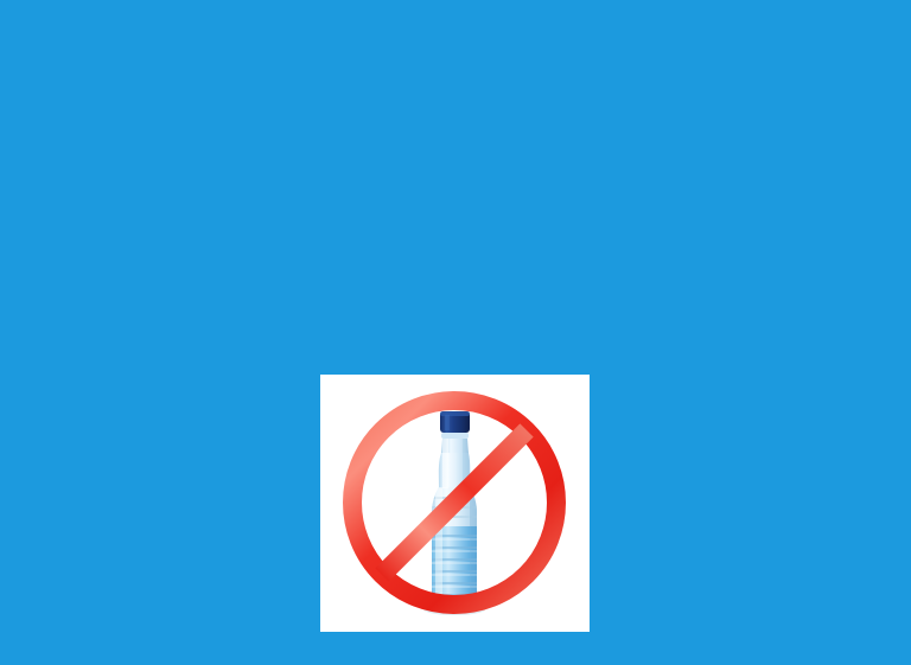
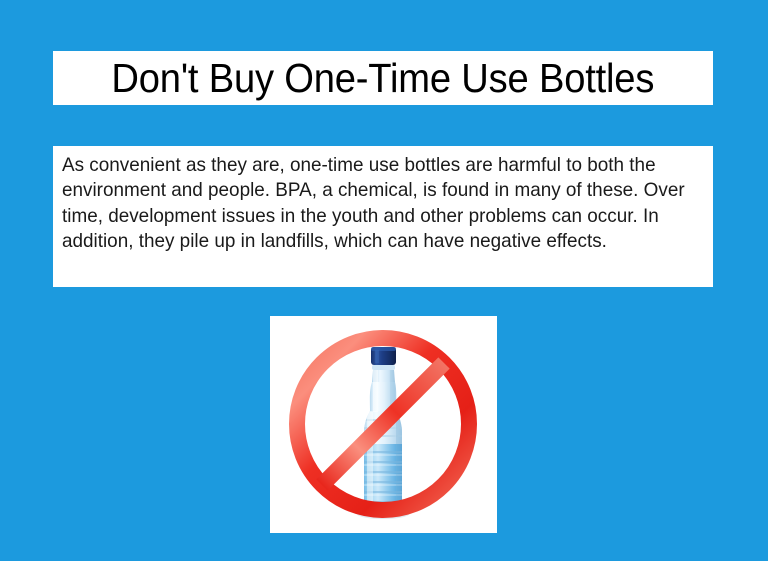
+ Don't Buy One-Time Use Bottles
+ As convenient as they are, one-time use bottles are harmful to both the environment and people. BPA, a chemical, is found in many of these. Over time, development issues in the youth and other problems can occur. In addition, they pile up in landfills, which can have negative effects.
